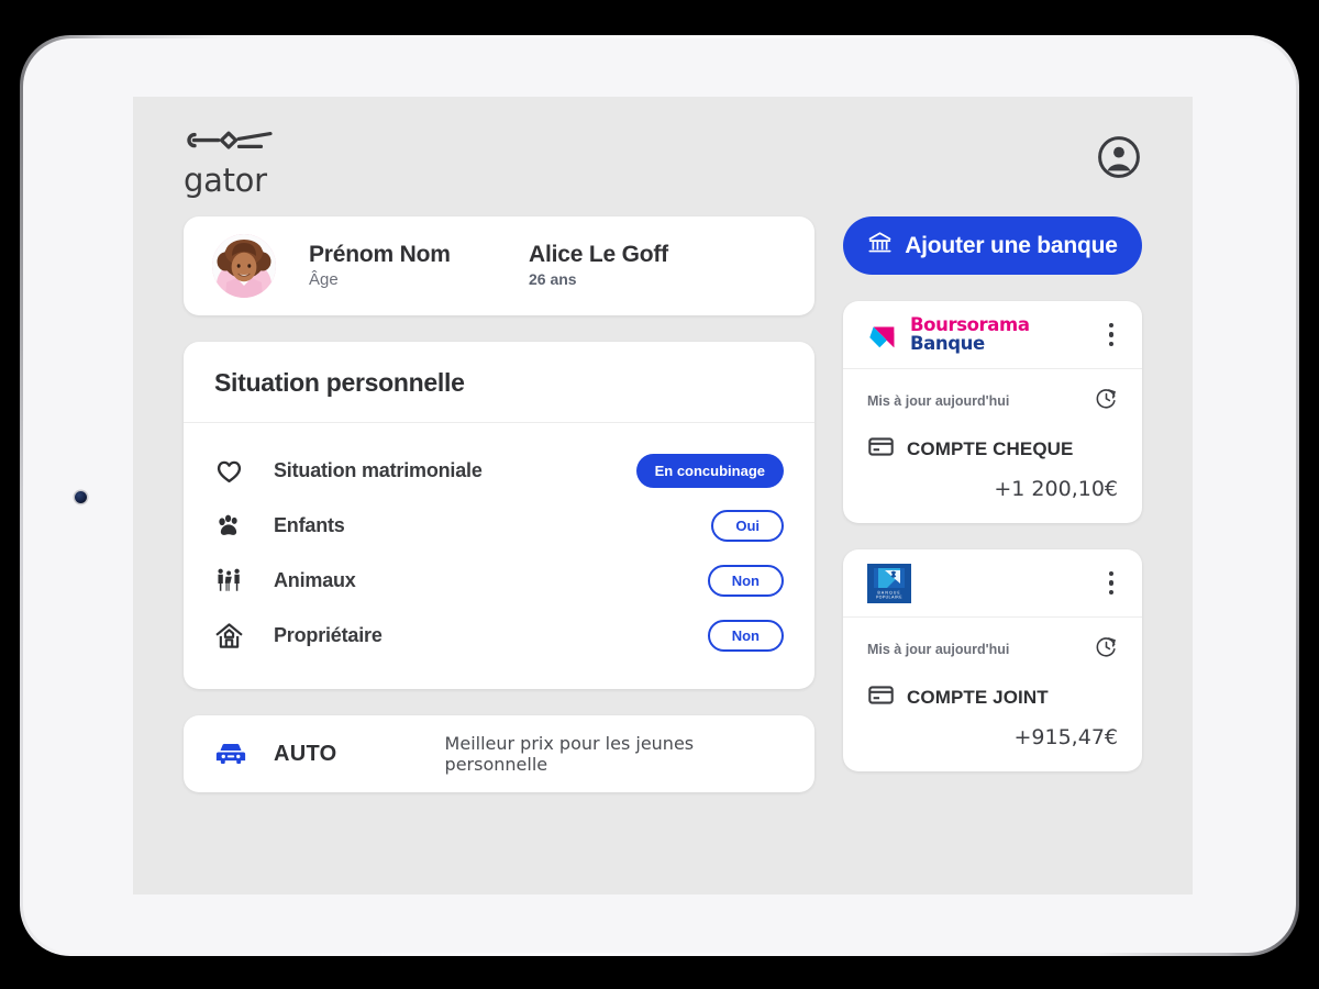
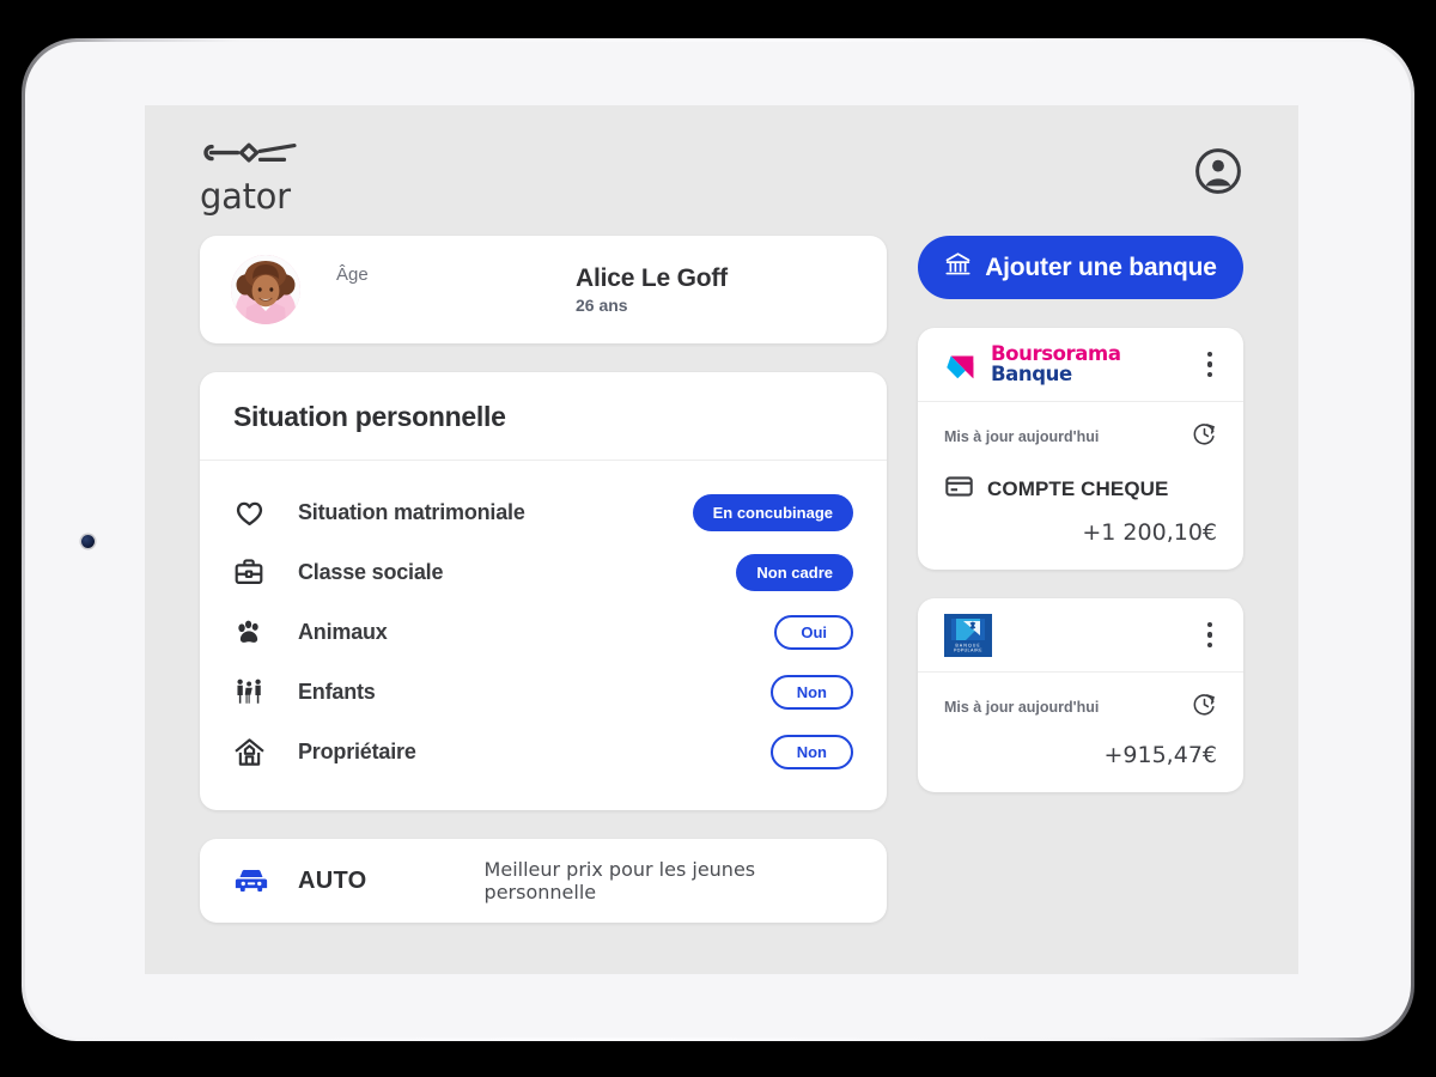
  gator
- Prénom Nom
  Âge
  Alice Le Goff
  26 ans
  Situation personnelle
  Situation matrimoniale
  En concubinage
+ Classe sociale
+ Non cadre
- Enfants
+ Animaux
  Oui
- Animaux
+ Enfants
  Non
  Propriétaire
  Non
  AUTO
  Meilleur prix pour les jeunes personnelle
  Ajouter une banque
  Boursorama
  Banque
  Mis à jour aujourd'hui
  COMPTE CHEQUE
  +1 200,10€
  Mis à jour aujourd'hui
- COMPTE JOINT
  +915,47€
